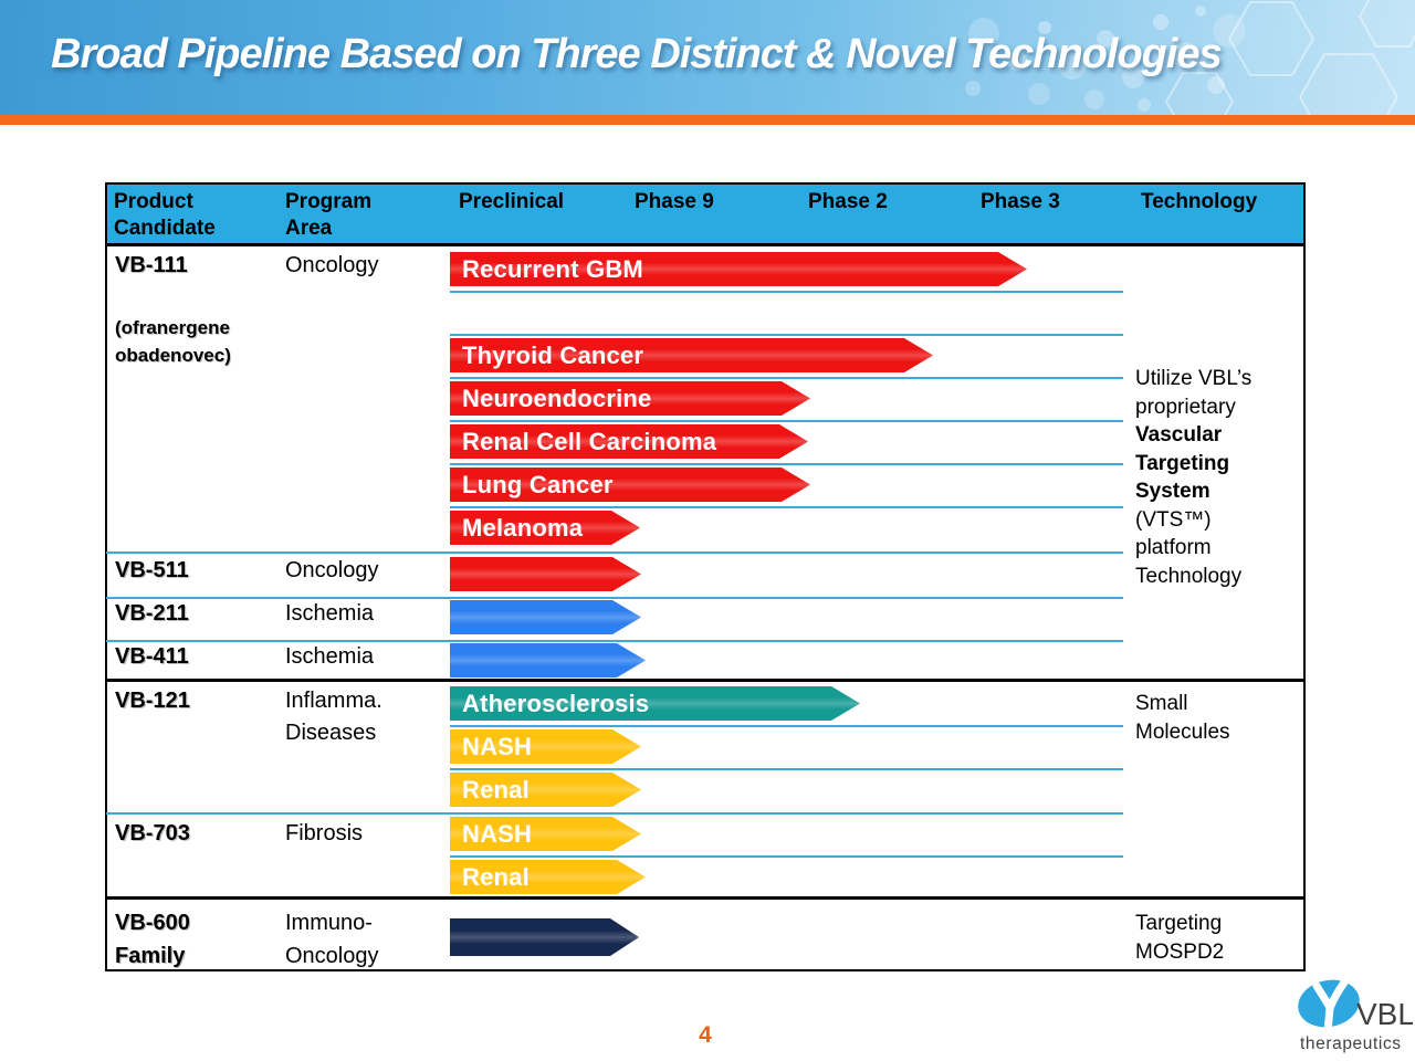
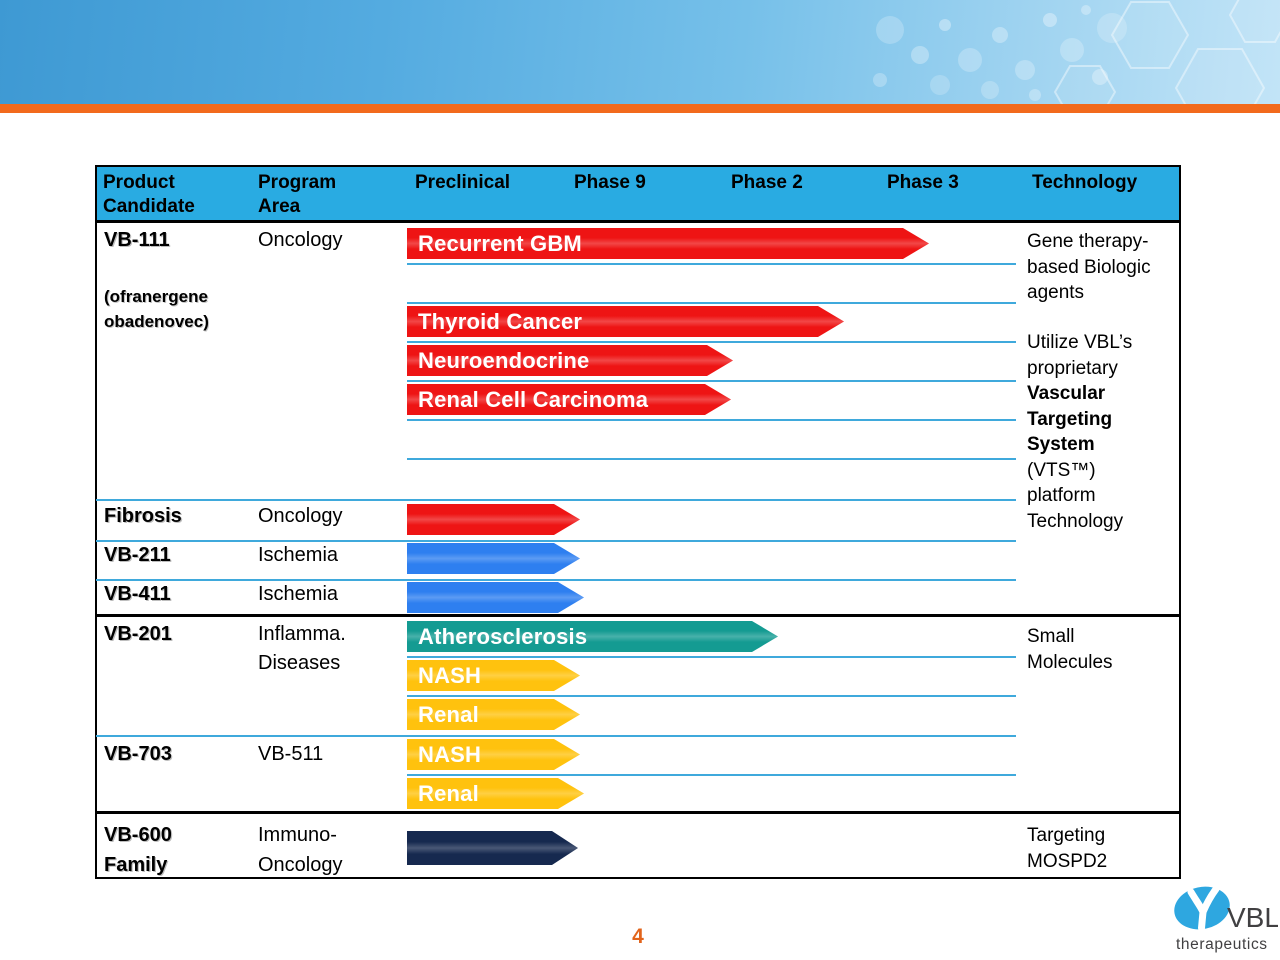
- Broad Pipeline Based on Three Distinct & Novel Technologies
  4
  VBL
  therapeutics
  Product
  Candidate
  Program
  Area
  Preclinical
  Phase 9
  Phase 2
  Phase 3
  Technology
  Recurrent GBM
  Thyroid Cancer
  Neuroendocrine
  Renal Cell Carcinoma
- Lung Cancer
- Melanoma
  Atherosclerosis
  NASH
  Renal
  NASH
  Renal
  VB-111
  (ofranergene
  obadenovec)
  Oncology
- VB-511
+ Fibrosis
  Oncology
  VB-211
  Ischemia
  VB-411
  Ischemia
- VB-121
+ VB-201
  Inflamma.
  Diseases
  VB-703
- Fibrosis
+ VB-511
  VB-600
  Family
  Immuno-
  Oncology
+ Gene therapy-
+ based Biologic
+ agents
  Utilize VBL’s
  proprietary
  Vascular
  Targeting
  System
  (VTS™)
  platform
  Technology
  Small
  Molecules
  Targeting
  MOSPD2
